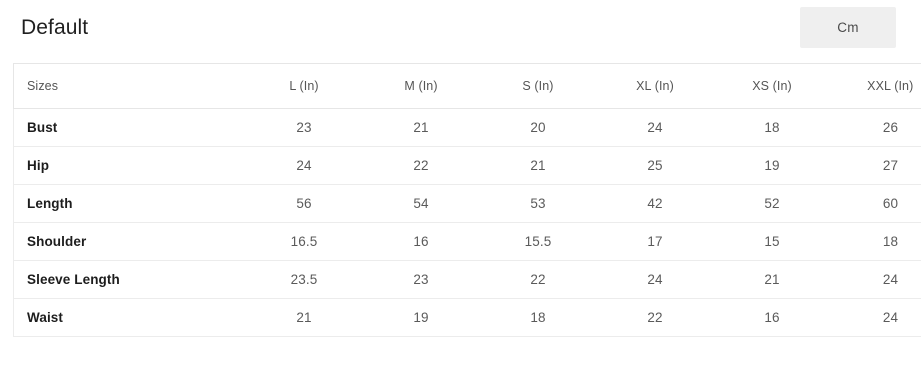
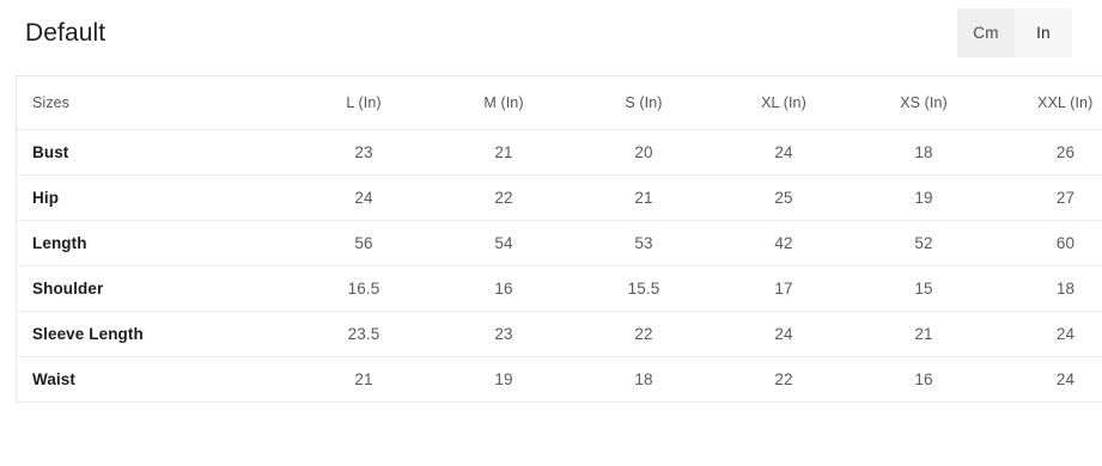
  Default
  Cm
+ In
  Sizes	L (In)	M (In)	S (In)	XL (In)	XS (In)	XXL (In)
  Bust	23	21	20	24	18	26
  Hip	24	22	21	25	19	27
  Length	56	54	53	42	52	60
  Shoulder	16.5	16	15.5	17	15	18
  Sleeve Length	23.5	23	22	24	21	24
  Waist	21	19	18	22	16	24
